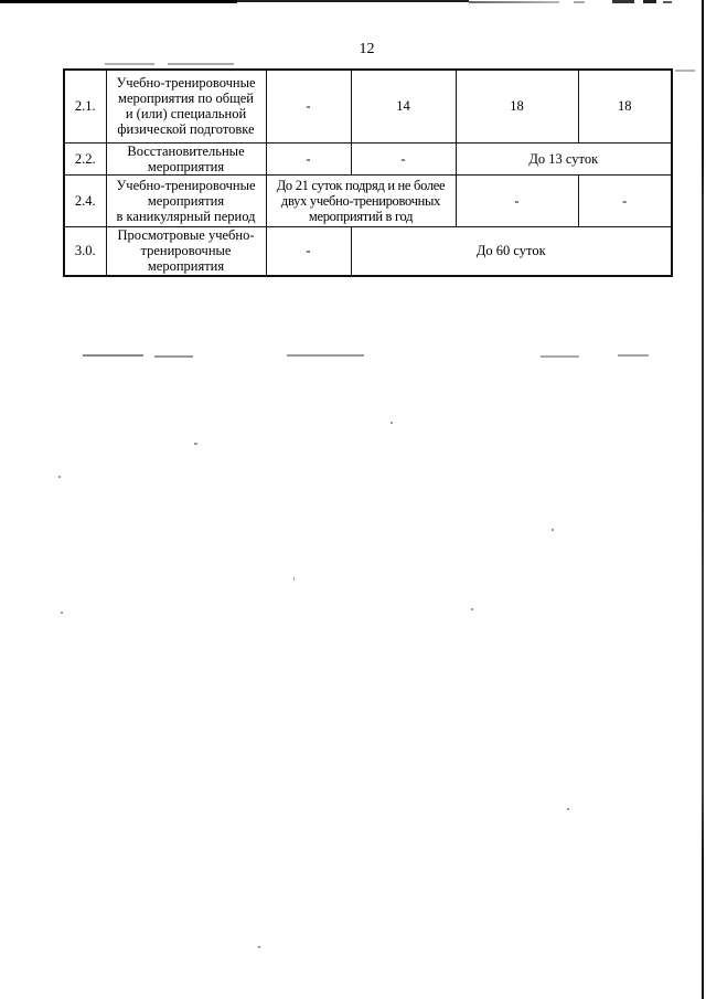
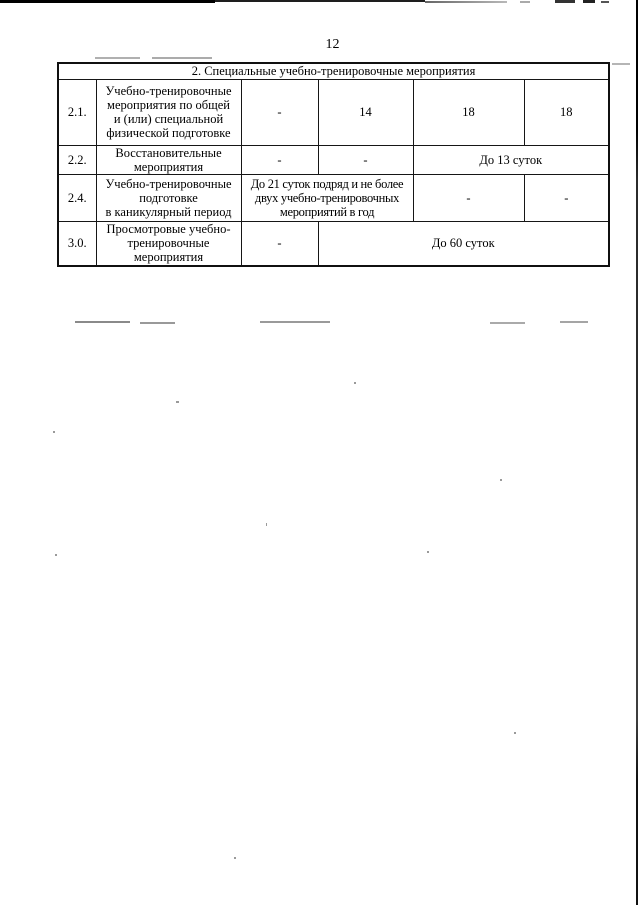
  12
+ 2. Специальные учебно-тренировочные мероприятия
  2.1.	Учебно-тренировочные мероприятия по общей и (или) специальной физической подготовке	-	14	18	18
  2.2.	Восстановительные мероприятия	-	-	До 13 суток
- 2.4.	Учебно-тренировочные мероприятия в каникулярный период	До 21 суток подряд и не более двух учебно-тренировочных мероприятий в год	-	-
+ 2.4.	Учебно-тренировочные подготовке в каникулярный период	До 21 суток подряд и не более двух учебно-тренировочных мероприятий в год	-	-
  3.0.	Просмотровые учебно- тренировочные мероприятия	-	До 60 суток
